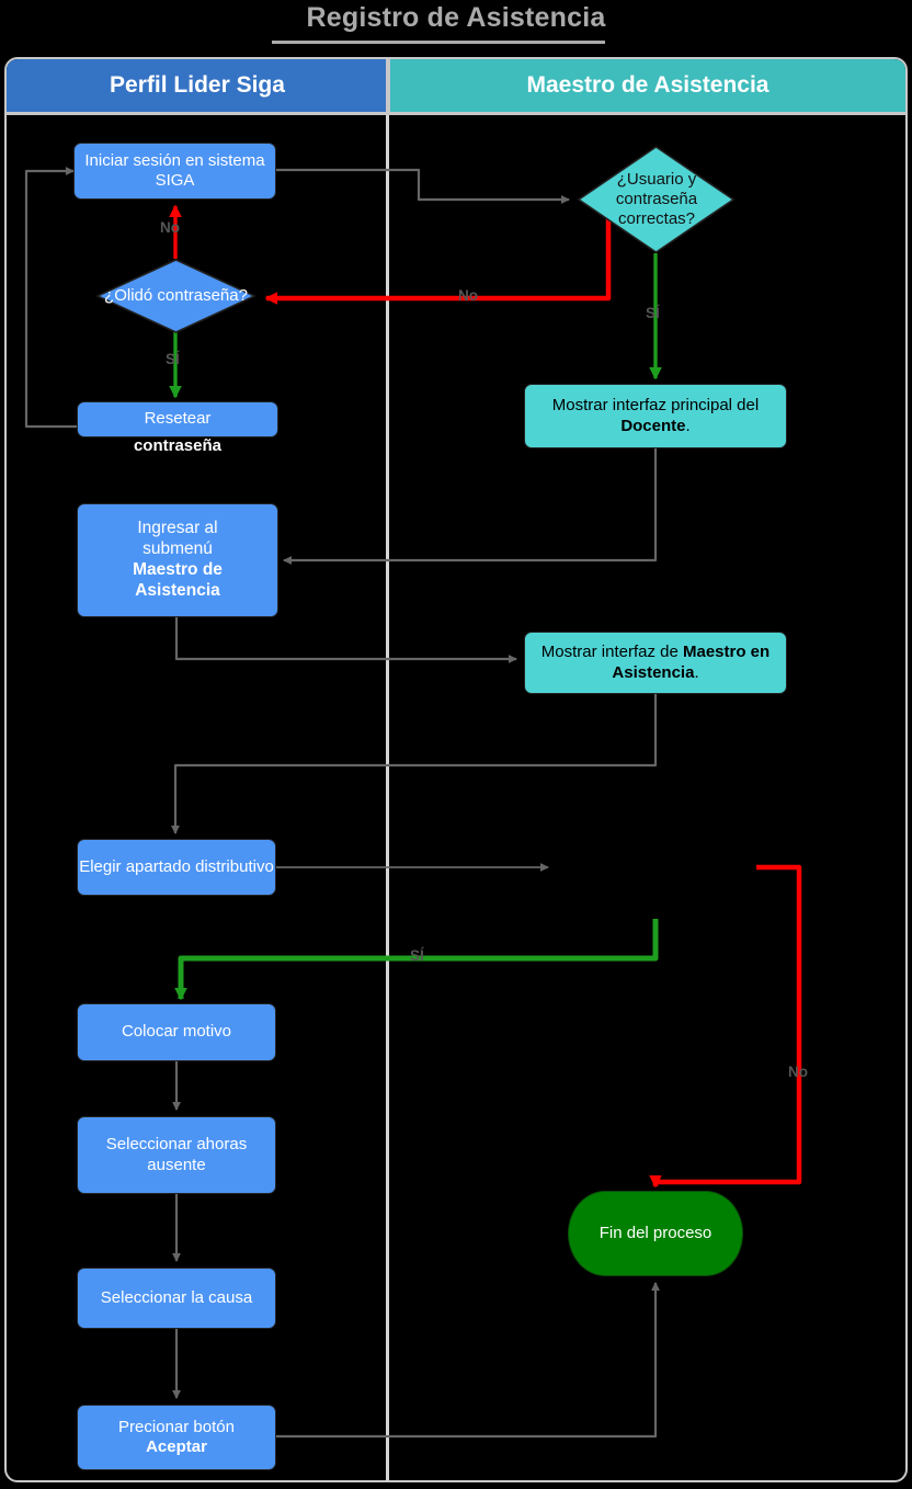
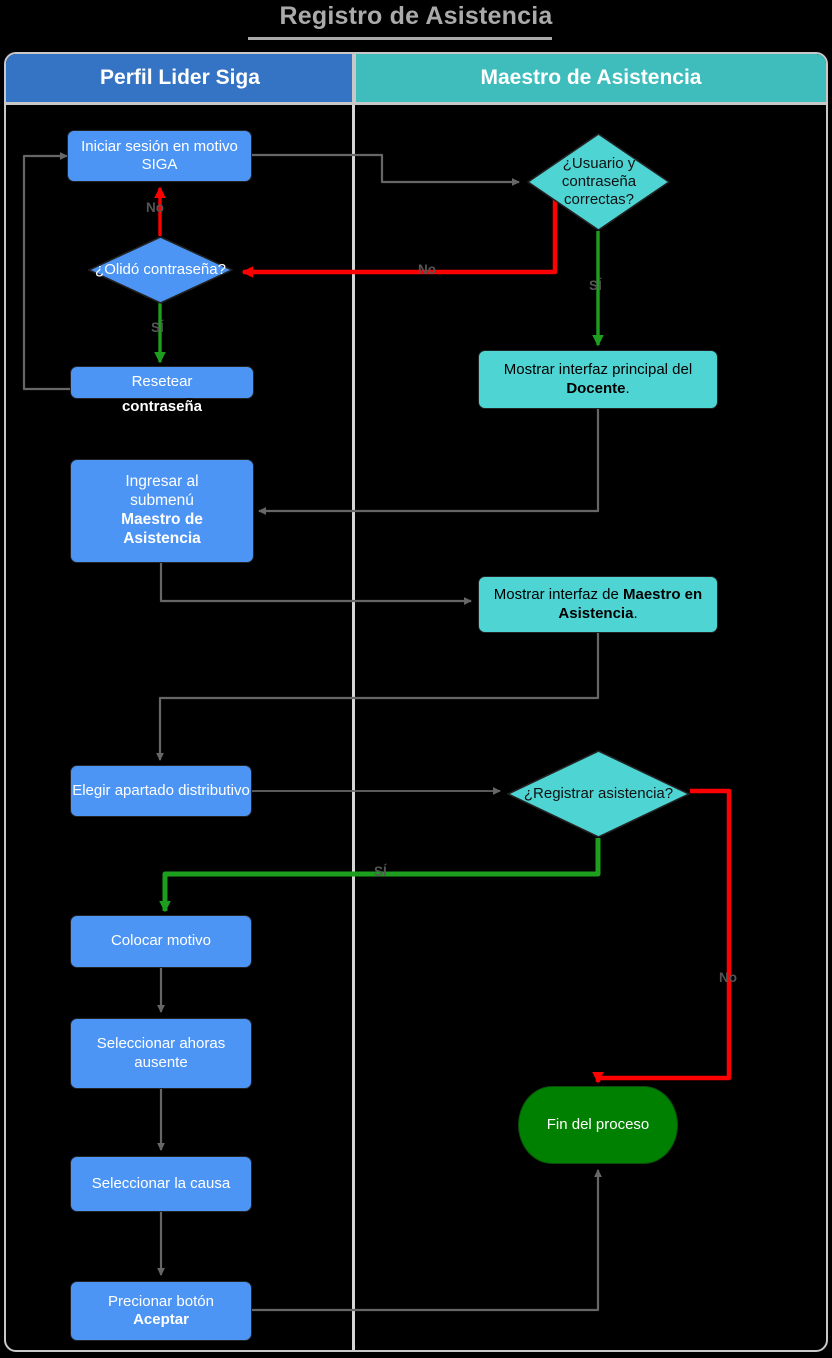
  Registro de Asistencia
  Perfil Lider Siga
  Maestro de Asistencia
- Iniciar sesión en sistema SIGA
+ Iniciar sesión en motivo SIGA
  ¿Olidó contraseña?
  Resetear
  contraseña
  Ingresar al
  submenú
  Maestro de
  Asistencia
  Elegir apartado distributivo
  Colocar motivo
  Seleccionar ahoras ausente
  Seleccionar la causa
  Precionar botón
  Aceptar
  ¿Usuario y contraseña correctas?
  Mostrar interfaz principal del Docente.
  Mostrar interfaz de Maestro en Asistencia.
+ ¿Registrar asistencia?
  Fin del proceso
  No
  SÍ
  No
  SÍ
  SÍ
  No
